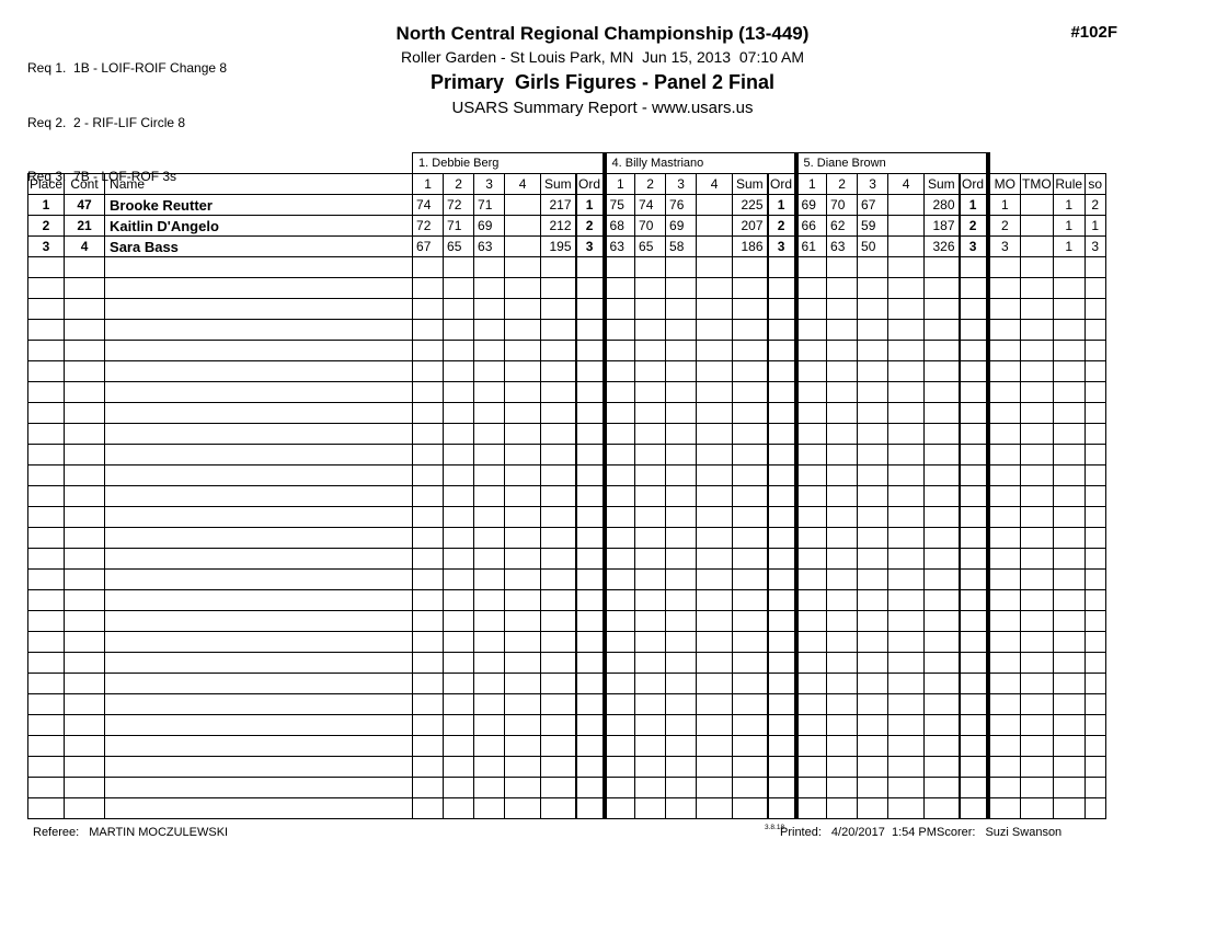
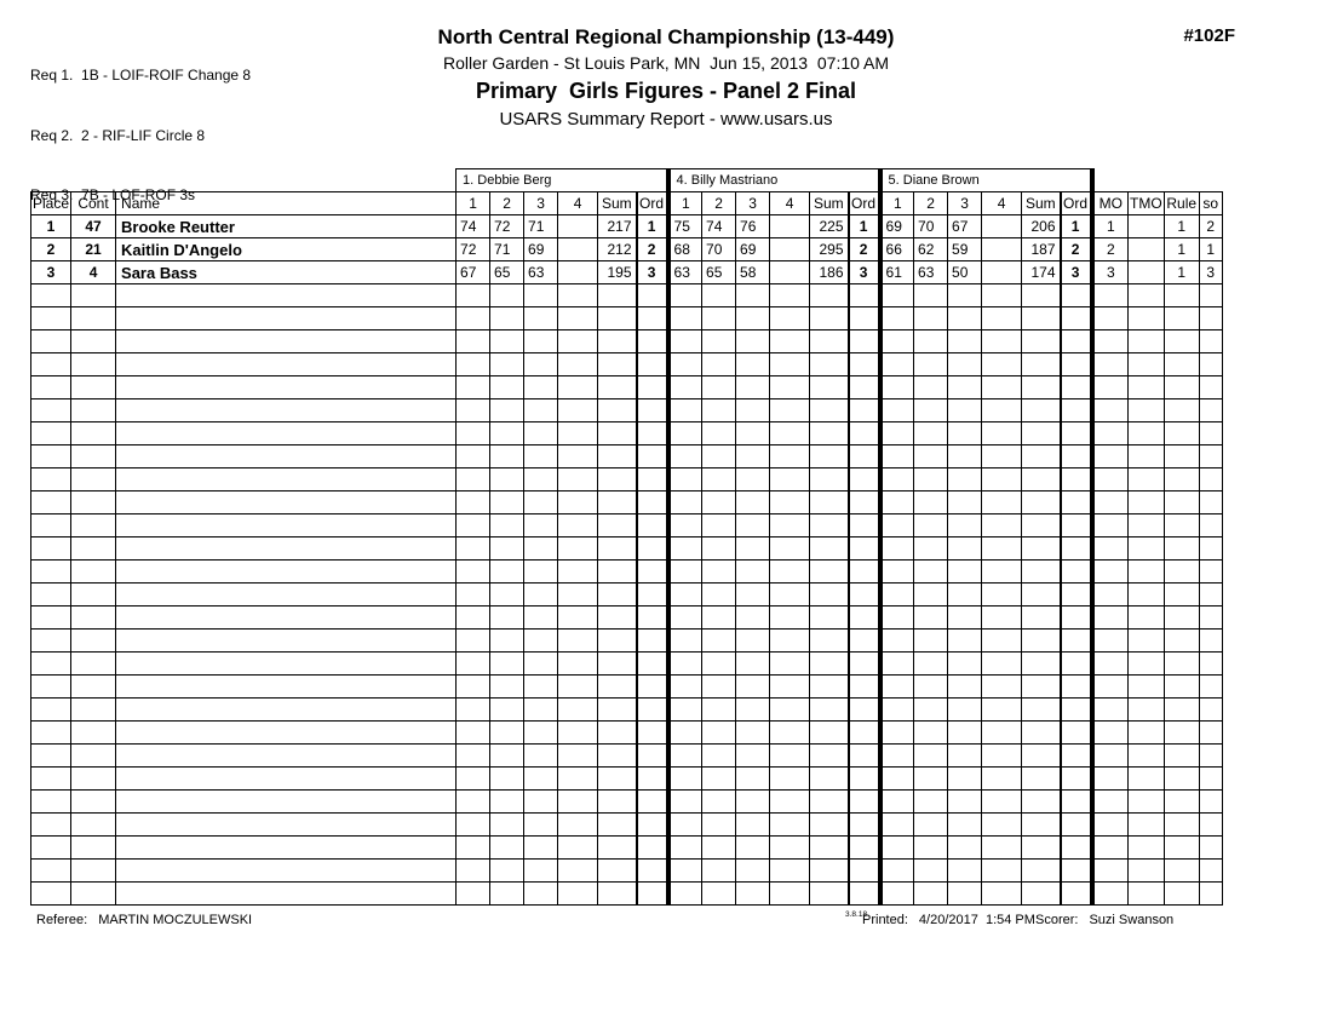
  Req 1. 1B - LOIF-ROIF Change 8
  Req 2. 2 - RIF-LIF Circle 8
  Req 3. 7B - LOF-ROF 3s
  North Central Regional Championship (13-449)
  Roller Garden - St Louis Park, MN Jun 15, 2013 07:10 AM
  Primary Girls Figures - Panel 2 Final
  USARS Summary Report - www.usars.us
  #102F
  	1. Debbie Berg	4. Billy Mastriano	5. Diane Brown
  Place	Cont	Name	1	2	3	4	Sum	Ord	1	2	3	4	Sum	Ord	1	2	3	4	Sum	Ord	MO	TMO	Rule	so
- 1	47	Brooke Reutter	74	72	71		217	1	75	74	76		225	1	69	70	67		280	1	1		1	2
+ 1	47	Brooke Reutter	74	72	71		217	1	75	74	76		225	1	69	70	67		206	1	1		1	2
- 2	21	Kaitlin D'Angelo	72	71	69		212	2	68	70	69		207	2	66	62	59		187	2	2		1	1
+ 2	21	Kaitlin D'Angelo	72	71	69		212	2	68	70	69		295	2	66	62	59		187	2	2		1	1
- 3	4	Sara Bass	67	65	63		195	3	63	65	58		186	3	61	63	50		326	3	3		1	3
+ 3	4	Sara Bass	67	65	63		195	3	63	65	58		186	3	61	63	50		174	3	3		1	3
  Referee: MARTIN MOCZULEWSKI
  Printed: 4/20/2017 1:54 PM
  Scorer: Suzi Swanson
